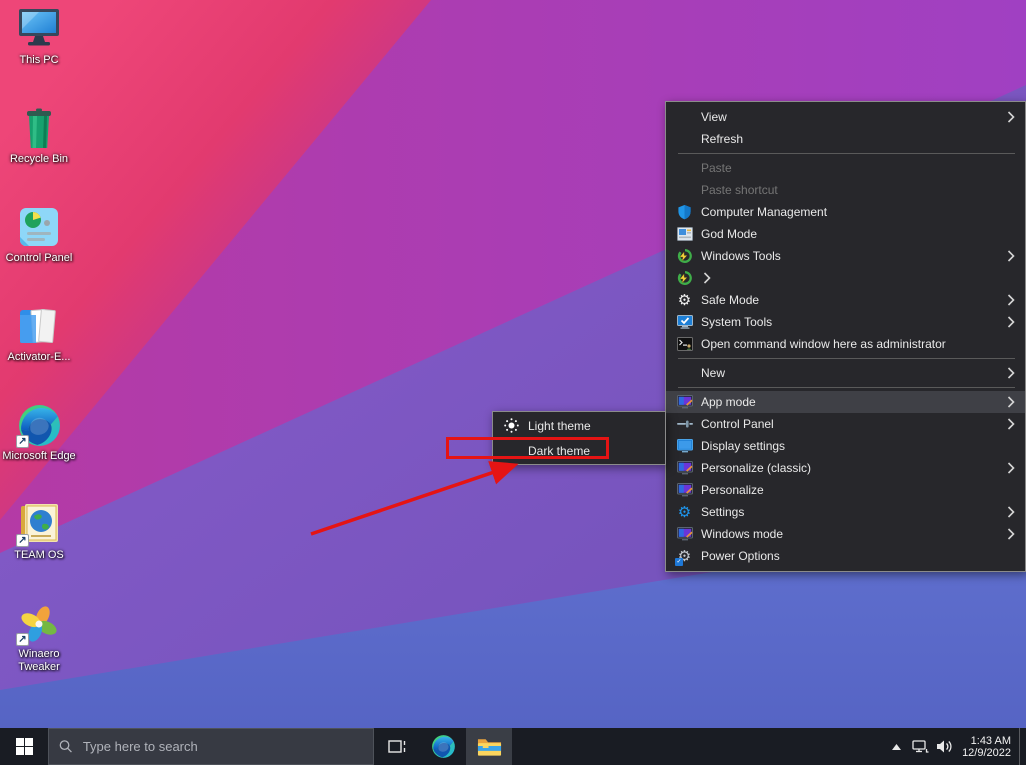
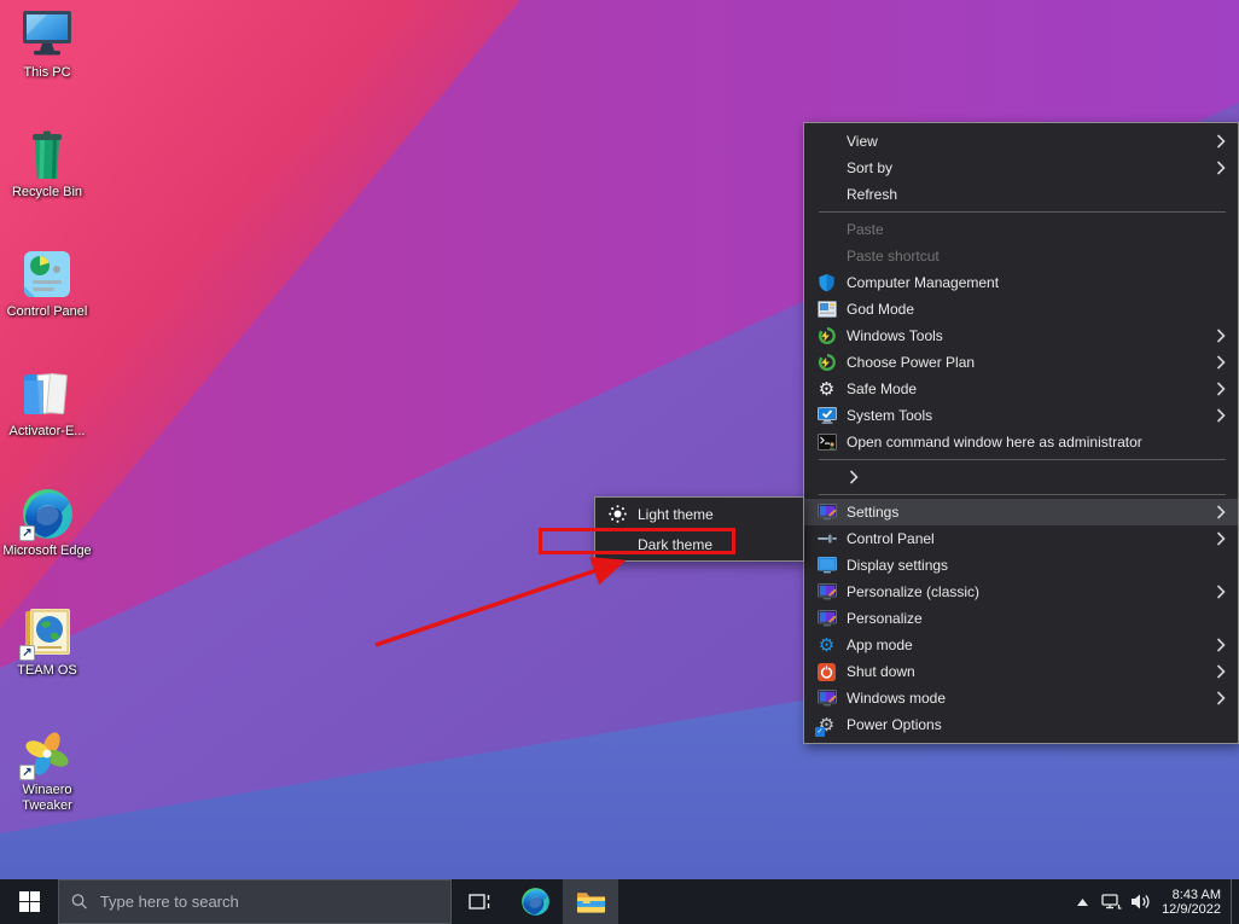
  This PC
  Recycle Bin
  Control Panel
  Activator-E...
  ↗
  Microsoft Edge
  ↗
  TEAM OS
  ↗
  Winaero Tweaker
  View
+ Sort by
  Refresh
  Paste
  Paste shortcut
  Computer Management
  God Mode
  Windows Tools
+ Choose Power Plan
  ⚙
  Safe Mode
  System Tools
  Open command window here as administrator
- New
- App mode
+ Settings
  Control Panel
  Display settings
  Personalize (classic)
  Personalize
  ⚙
- Settings
+ App mode
+ Shut down
  Windows mode
  ⚙
  Power Options
  Light theme
  Dark theme
  Type here to search
- 1:43 AM
+ 8:43 AM
  12/9/2022
